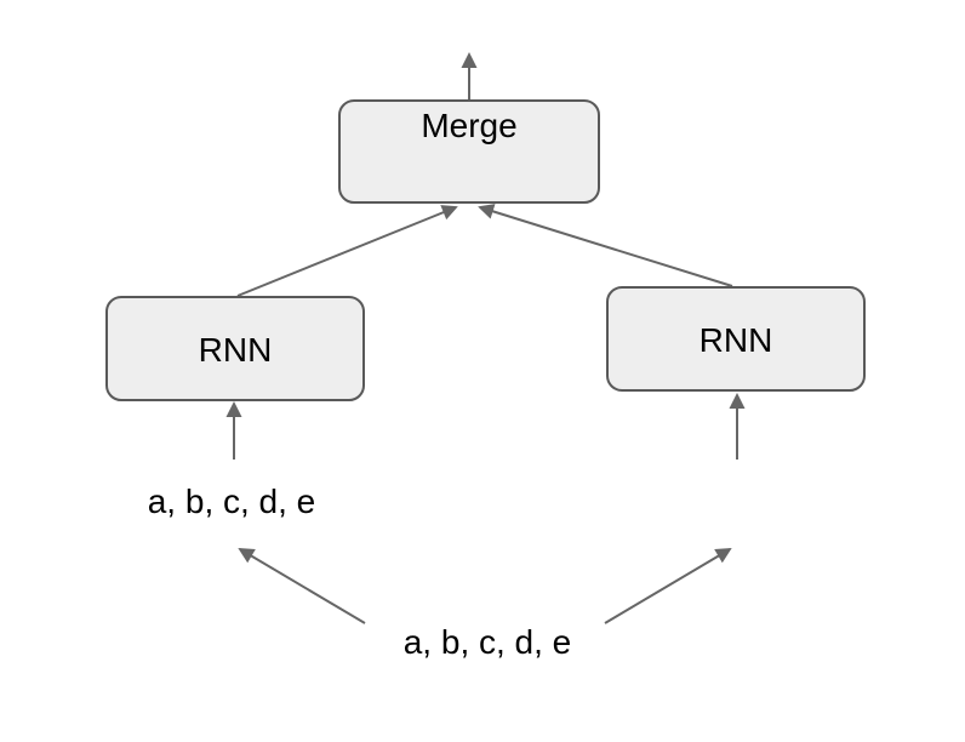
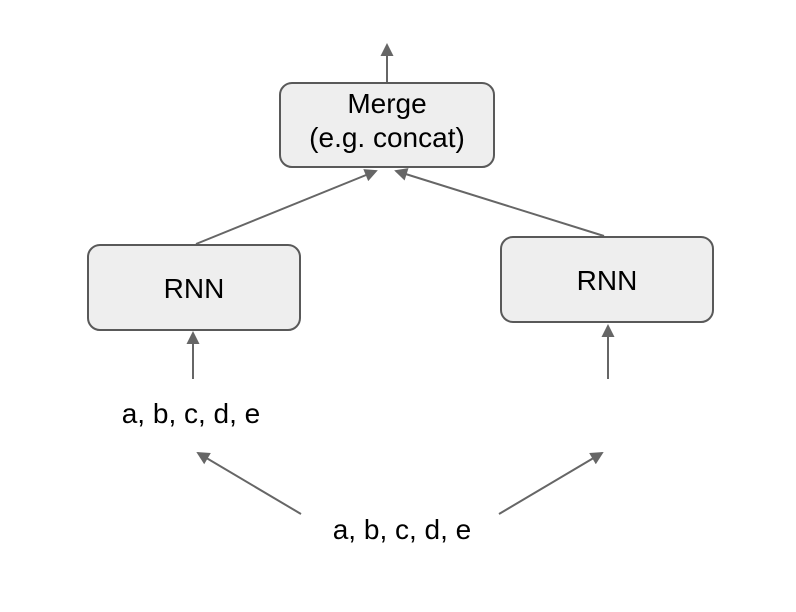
  Merge
+ (e.g. concat)
  RNN
  RNN
  a, b, c, d, e
  a, b, c, d, e
